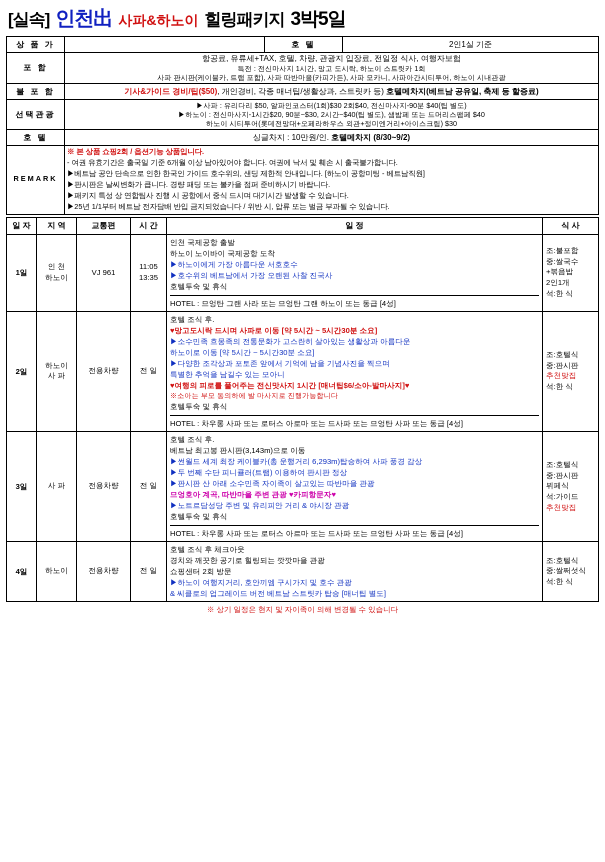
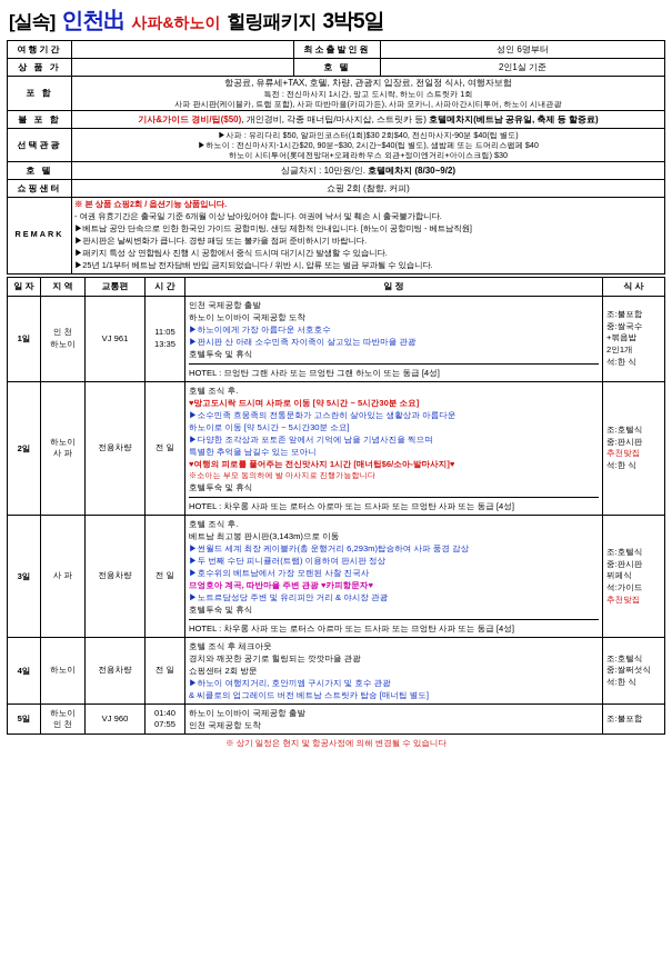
  [실속]
  인천出
  사파&하노이
  힐링패키지
  3박5일
+ 여행기간		최소출발인원	성인 6명부터
  상 품 가		호 텔	2인1실 기준
  포 함	항공료, 유류세+TAX, 호텔, 차량, 관광지 입장료, 전일정 식사, 여행자보험 특전 : 전신마사지 1시간, 망고 도시락, 하노이 스트릿카 1회 사파 판시판(케이블카, 트램 포함), 사파 따반마을(카피가든), 사파 모카니, 사파아간시티투어, 하노이 시내관광
- 불 포 함	기사&가이드 경비/팁($50), 개인경비, 각종 매너팁/생활상과, 스트릿카 등) 호텔메차지(베트남 공유일, 축제 등 할증료)
+ 불 포 함	기사&가이드 경비/팁($50), 개인경비, 각종 매너팁/마사지삽, 스트릿카 등) 호텔메차지(베트남 공유일, 축제 등 할증료)
  선택관광	▶사파 : 유리다리 $50, 알파인코스터(1회)$30 2회$40, 전신마사지-90분 $40(팁 별도) ▶하노이 : 전신마사지-1시간$20, 90분~$30, 2시간~$40(팁 별도), 샘밤페 또는 드머리스팸페 $40 하노이 시티투어(롯데전망대+오페라하우스 외관+정미엔거리+아이스크림) $30
  호 텔	싱글차지 : 10만원/인. 호텔메차지 (8/30~9/2)
+ 쇼핑샌터	쇼핑 2회 (참향, 커피)
- REMARK	※ 본 상품 쇼핑2회 / 옵션기능 상품입니다. - 여권 유효기간은 출국일 기준 6개월 이상 남아있어야 합니다. 여권에 낙서 및 훼손 시 출국불가합니다. ▶베트남 공안 단속으로 인한 한국인 가이드 호수위의, 샌딩 제한적 안내입니다. [하노이 공항미팅 - 베트남직원] ▶판시판은 날씨변화가 큽니다. 경량 패딩 또는 볼카을 점퍼 준비하시기 바랍니다. ▶패키지 특성 상 연합팀사 진행 시 공항에서 중식 드시며 대기시간 발생할 수 있습니다. ▶25년 1/1부터 베트남 전자담배 반입 금지되었습니다 / 위반 시, 압류 또는 벌금 부과될 수 있습니다.
+ REMARK	※ 본 상품 쇼핑2회 / 옵션기능 상품입니다. - 여권 유효기간은 출국일 기준 6개월 이상 남아있어야 합니다. 여권에 낙서 및 훼손 시 출국불가합니다. ▶베트남 공안 단속으로 인한 한국인 가이드 공항미팅, 샌딩 제한적 안내입니다. [하노이 공항미팅 - 베트남직원] ▶판시판은 날씨변화가 큽니다. 경량 패딩 또는 볼카을 점퍼 준비하시기 바랍니다. ▶패키지 특성 상 연합팀사 진행 시 공항에서 중식 드시며 대기시간 발생할 수 있습니다. ▶25년 1/1부터 베트남 전자담배 반입 금지되었습니다 / 위반 시, 압류 또는 벌금 부과될 수 있습니다.
  일 자	지 역	교통편	시 간	일 정	식 사
- 1일	인 천하노이	VJ 961	11:0513:35	인천 국제공항 출발하노이 노이바이 국제공항 도착▶하노이에게 가장 아름다운 서호호수▶호수위의 베트남에서 가장 오랜된 사찰 진국사호텔투숙 및 휴식HOTEL : 므엉탄 그랜 사라 또는 므엉탄 그랜 하노이 또는 동급 [4성]	조:불포함중:쌀국수+볶음밥2인1개석:한 식
+ 1일	인 천하노이	VJ 961	11:0513:35	인천 국제공항 출발하노이 노이바이 국제공항 도착▶하노이에게 가장 아름다운 서호호수▶판시판 산 아래 소수민족 자이족이 살고있는 따반마을 관광호텔투숙 및 휴식HOTEL : 므엉탄 그랜 사라 또는 므엉탄 그랜 하노이 또는 동급 [4성]	조:불포함중:쌀국수+볶음밥2인1개석:한 식
  2일	하노이사 파	전용차량	전 일	호텔 조식 후.♥망고도시락 드시며 사파로 이동 [약 5시간 ~ 5시간30분 소요]▶소수민족 흐몽족의 전통문화가 고스란히 살아있는 생활상과 아름다운하노이로 이동 [약 5시간 ~ 5시간30분 소요]▶다양한 조각상과 포토존 앞에서 기억에 남을 기념사진을 찍으며특별한 추억을 남길수 있는 모아니♥여행의 피로를 풀어주는 전신맛사지 1시간 [매너팁$6/소아-발마사지]♥※소아는 부모 동의하에 발 마사지로 진행가능합니다호텔투숙 및 휴식HOTEL : 차우롱 사파 또는 로터스 아로마 또는 드사파 또는 므엉탄 사파 또는 동급 [4성]	조:호텔식중:판시판추천맞집석:한 식
- 3일	사 파	전용차량	전 일	호텔 조식 후.베트남 최고봉 판시판(3,143m)으로 이동▶썬월드 세계 최장 케이블카(총 운행거리 6,293m)탑승하여 사파 풍경 감상▶두 번째 수단 피니큘러(트램) 이용하여 판시판 정상▶판시판 산 아래 소수민족 자이족이 살고있는 따반마을 관광므엉호아 계곡, 따반마을 주변 관광 ♥카피항문자♥▶노트르담성당 주변 및 유리피안 거리 & 야시장 관광호텔투숙 및 휴식HOTEL : 차우롱 사파 또는 로터스 아르마 또는 드사파 또는 므엉탄 사파 또는 동급 [4성]	조:호텔식중:판시판뷔페식석:가이드추천맞집
+ 3일	사 파	전용차량	전 일	호텔 조식 후.베트남 최고봉 판시판(3,143m)으로 이동▶썬월드 세계 최장 케이블카(총 운행거리 6,293m)탑승하여 사파 풍경 감상▶두 번째 수단 피니큘러(트램) 이용하여 판시판 정상▶호수위의 베트남에서 가장 오랜된 사찰 진국사므엉호아 계곡, 따반마을 주변 관광 ♥카피항문자♥▶노트르담성당 주변 및 유리피안 거리 & 야시장 관광호텔투숙 및 휴식HOTEL : 차우롱 사파 또는 로터스 아르마 또는 드사파 또는 므엉탄 사파 또는 동급 [4성]	조:호텔식중:판시판뷔페식석:가이드추천맞집
  4일	하노이	전용차량	전 일	호텔 조식 후 체크아웃경치와 깨끗한 공기로 힐링되는 깟깟마을 관광쇼핑샌터 2회 방문▶하노이 여행지거리, 호안끼엠 구시가지 및 호수 관광& 씨클로의 업그레이드 버전 베트남 스트릿카 탑승 [매너팁 별도]	조:호텔식중:쌀쩌섯식석:한 식
+ 5일	하노이인 천	VJ 960	01:4007:55	하노이 노이바이 국제공항 출발인천 국제공항 도착	조:불포함
- ※ 상기 일정은 현지 및 자이족이 의해 변경될 수 있습니다
+ ※ 상기 일정은 현지 및 항공사정에 의해 변경될 수 있습니다
